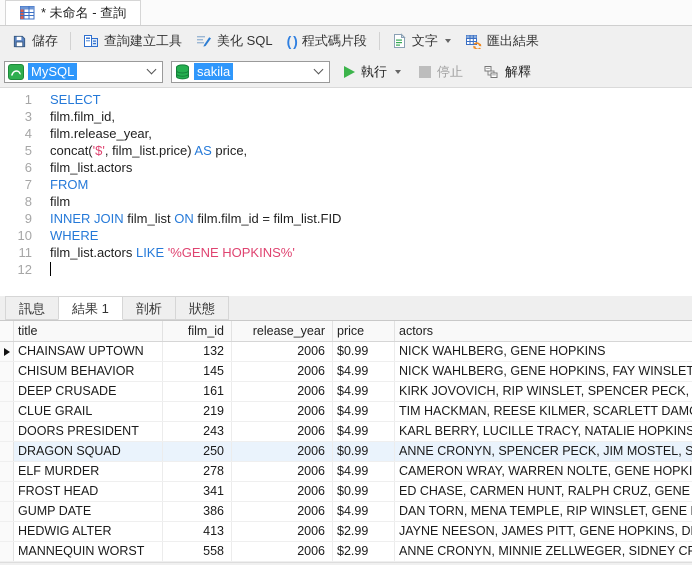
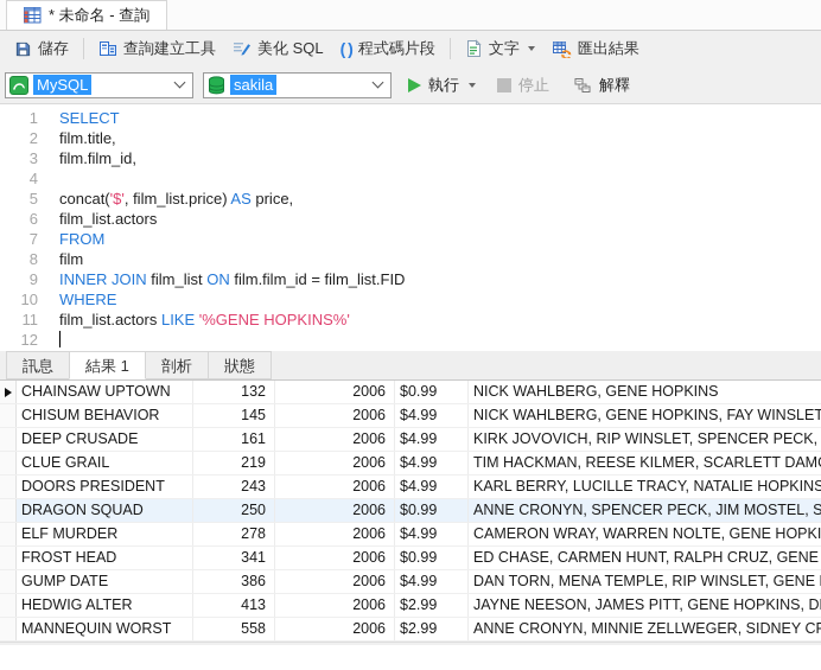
  * 未命名 - 查詢
  儲存
  查詢建立工具
  美化 SQL
  ( )
  程式碼片段
  文字
  匯出結果
  MySQL
  sakila
  執行
  停止
  解釋
  1
  SELECT
+ 2
+ film.title,
  3
  film.film_id,
  4
- film.release_year,
  5
  concat('$', film_list.price) AS price,
  6
  film_list.actors
  7
  FROM
  8
  film
  9
  INNER JOIN film_list ON film.film_id = film_list.FID
  10
  WHERE
  11
  film_list.actors LIKE '%GENE HOPKINS%'
  12
  訊息
  結果 1
  剖析
  狀態
- title
- film_id
- release_year
- price
- actors
  CHAINSAW UPTOWN
  132
  2006
  $0.99
  NICK WAHLBERG, GENE HOPKINS
  CHISUM BEHAVIOR
  145
  2006
  $4.99
  NICK WAHLBERG, GENE HOPKINS, FAY WINSLET
  DEEP CRUSADE
  161
  2006
  $4.99
  KIRK JOVOVICH, RIP WINSLET, SPENCER PECK,
  CLUE GRAIL
  219
  2006
  $4.99
  TIM HACKMAN, REESE KILMER, SCARLETT DAM
  DOORS PRESIDENT
  243
  2006
  $4.99
  KARL BERRY, LUCILLE TRACY, NATALIE HOPKINS
  DRAGON SQUAD
  250
  2006
  $0.99
  ANNE CRONYN, SPENCER PECK, JIM MOSTEL, S
  ELF MURDER
  278
  2006
  $4.99
  CAMERON WRAY, WARREN NOLTE, GENE HOPKI
  FROST HEAD
  341
  2006
  $0.99
  ED CHASE, CARMEN HUNT, RALPH CRUZ, GENE
  GUMP DATE
  386
  2006
  $4.99
  DAN TORN, MENA TEMPLE, RIP WINSLET, GENE
  HEDWIG ALTER
  413
  2006
  $2.99
  JAYNE NEESON, JAMES PITT, GENE HOPKINS, D
  MANNEQUIN WORST
  558
  2006
  $2.99
  ANNE CRONYN, MINNIE ZELLWEGER, SIDNEY C
